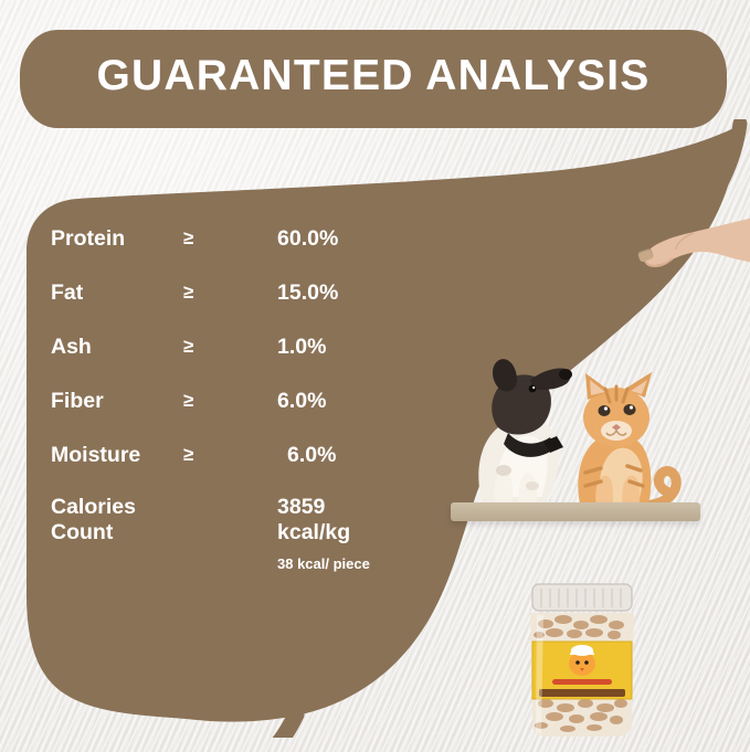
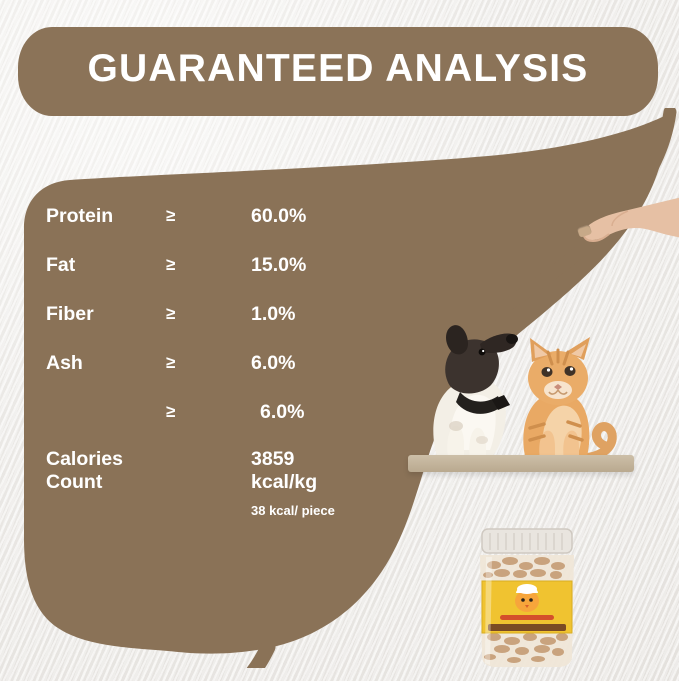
  GUARANTEED ANALYSIS
  Protein
  ≥
  60.0%
  Fat
  ≥
  15.0%
- Ash
+ Fiber
  ≥
  1.0%
- Fiber
+ Ash
  ≥
  6.0%
- Moisture
  ≥
  6.0%
  Calories
  Count
  3859
  kcal/kg
  38 kcal/ piece
